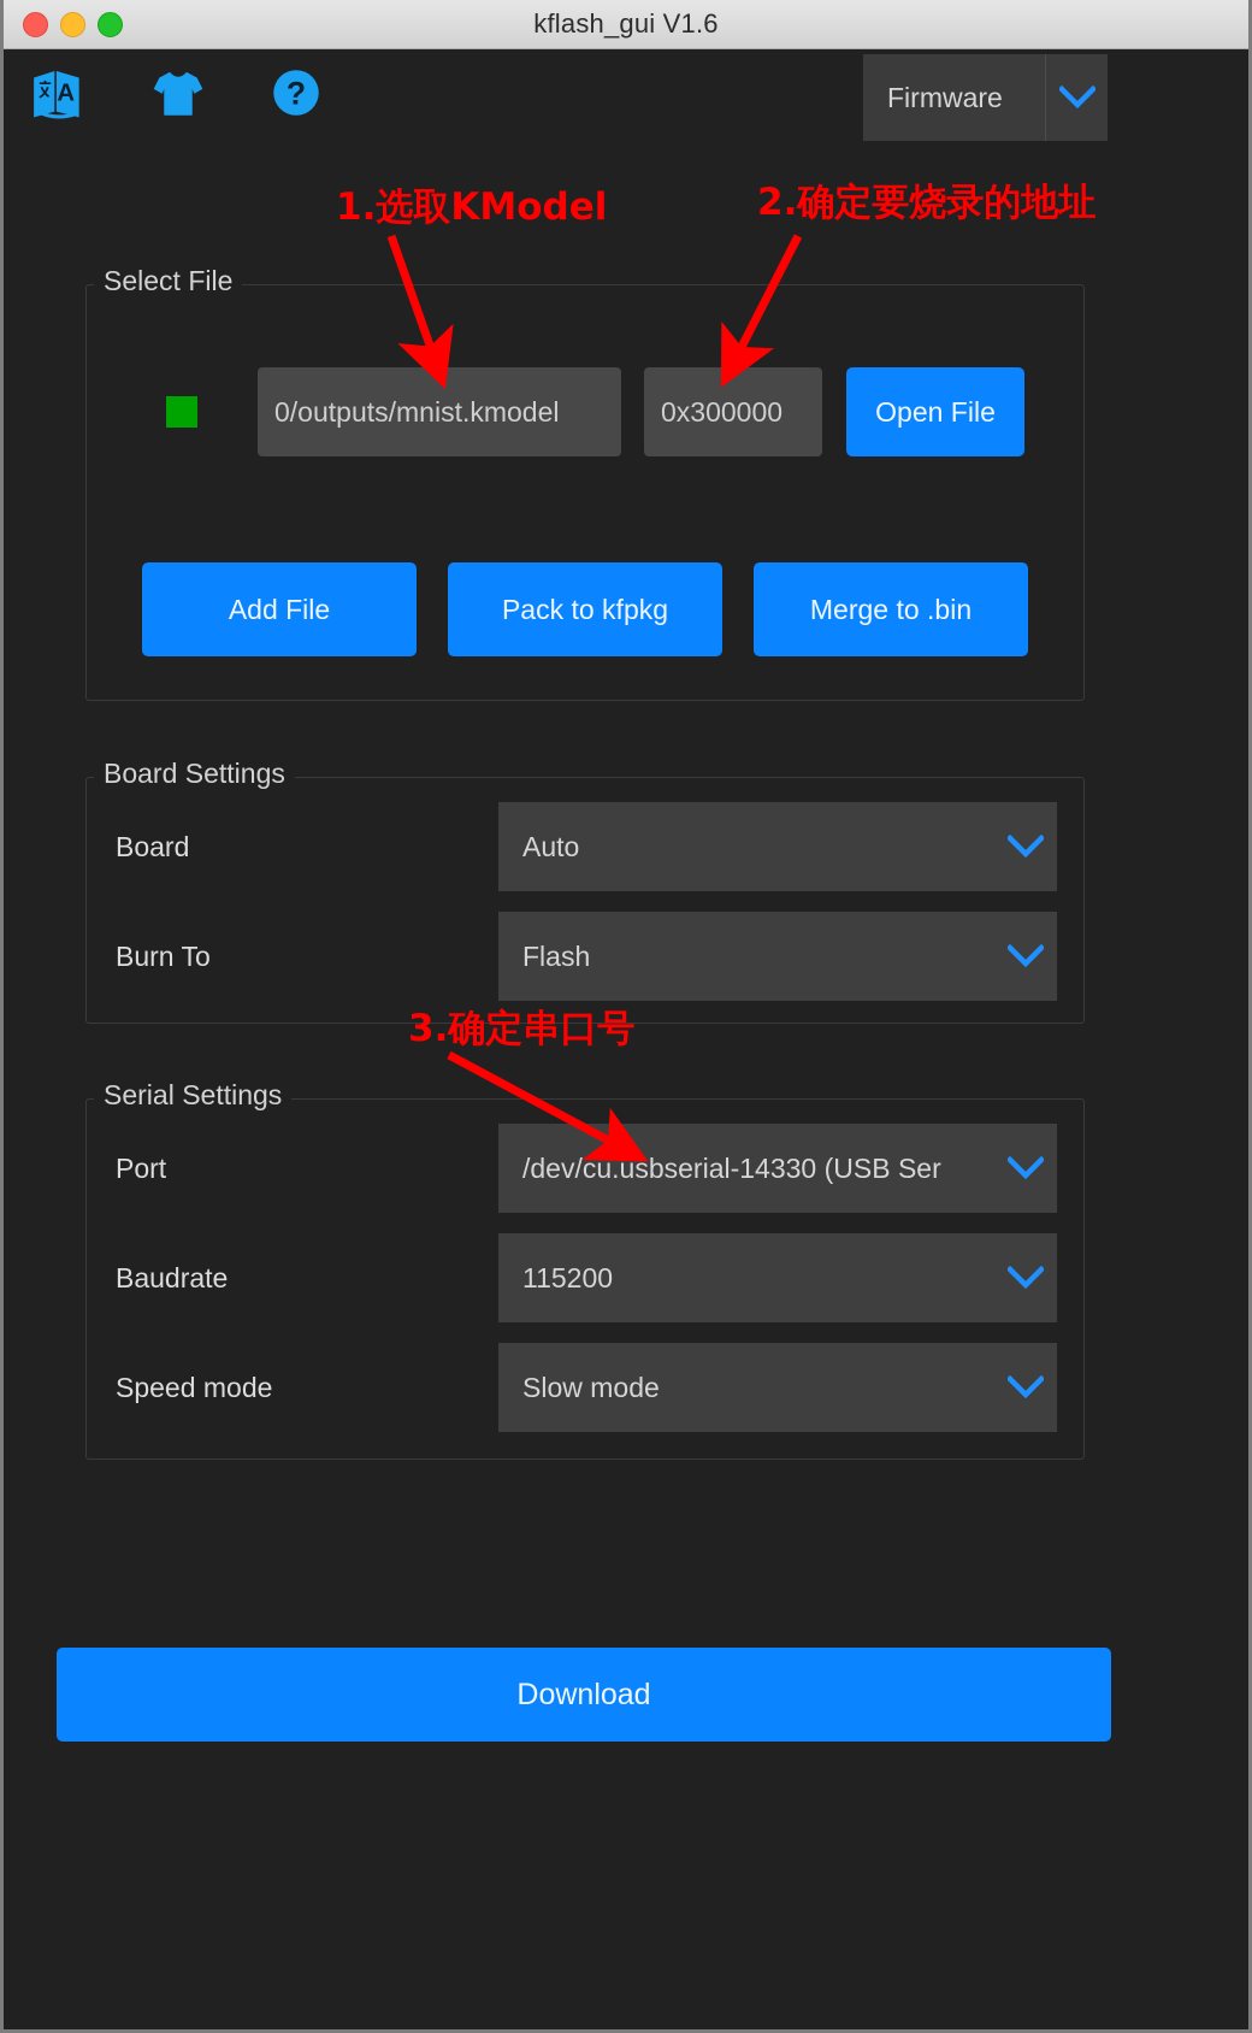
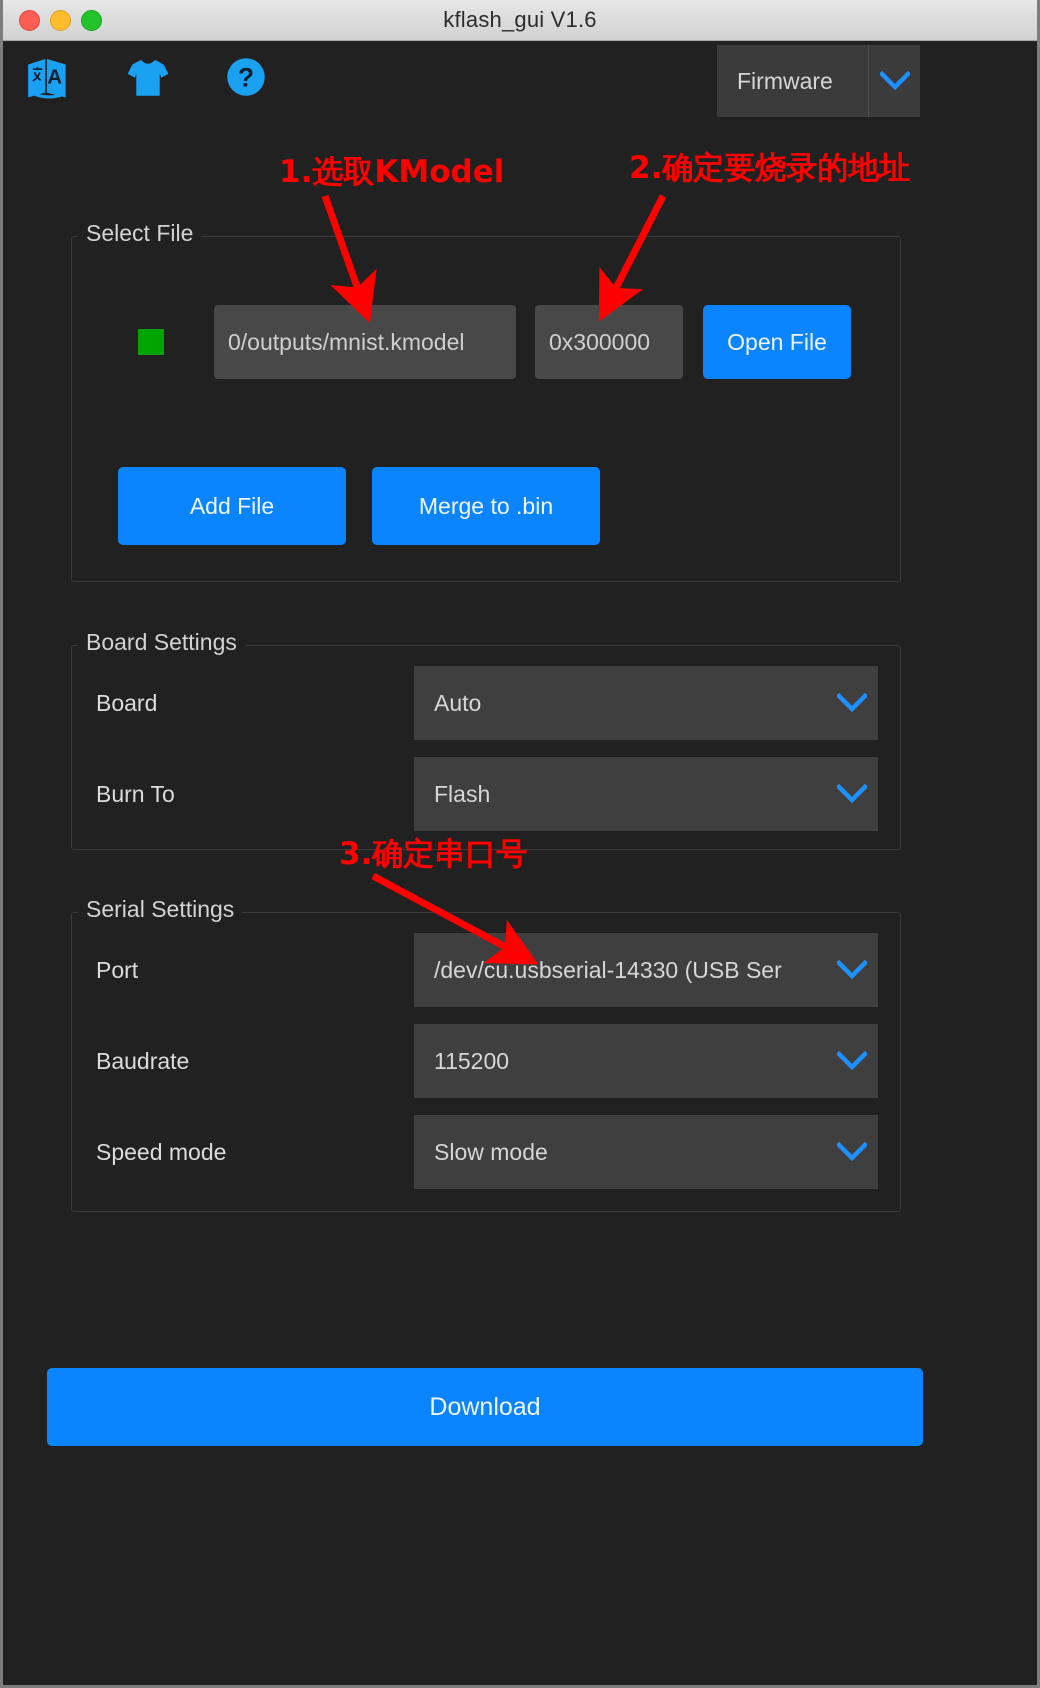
  kflash_gui V1.6
  A
  ?
  Firmware
  Select File
  0/outputs/mnist.kmodel
  0x300000
  Open File
  Add File
- Pack to kfpkg
  Merge to .bin
  Board Settings
  Board
  Auto
  Burn To
  Flash
  Serial Settings
  Port
  /dev/cu.usbserial-14330 (USB Ser
  Baudrate
  115200
  Speed mode
  Slow mode
  Download
  1.选取KModel
  2.确定要烧录的地址
  3.确定串口号
